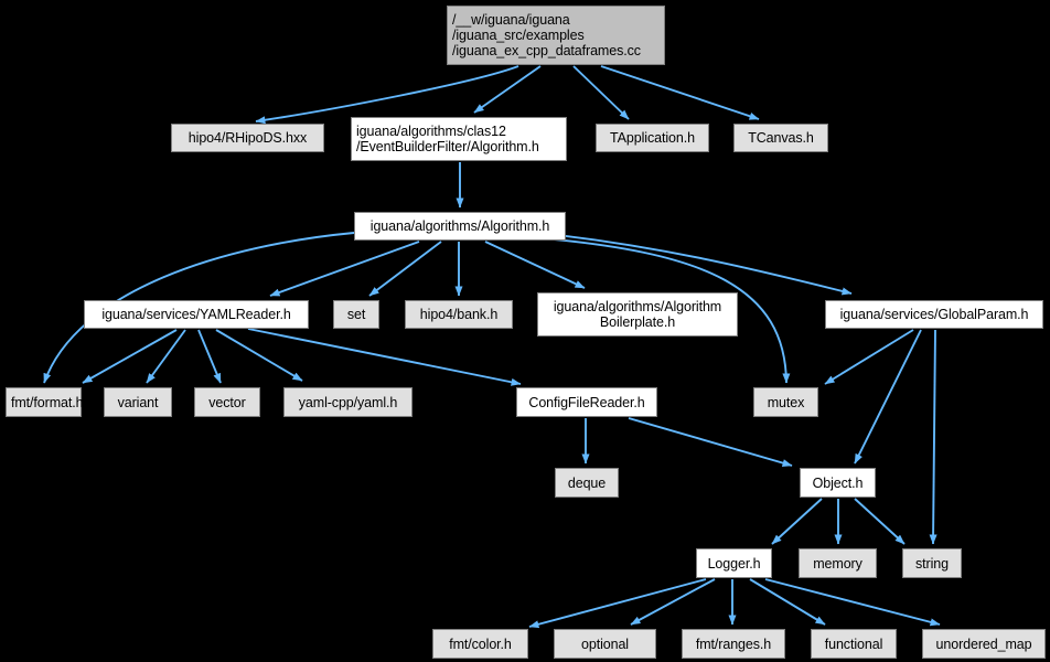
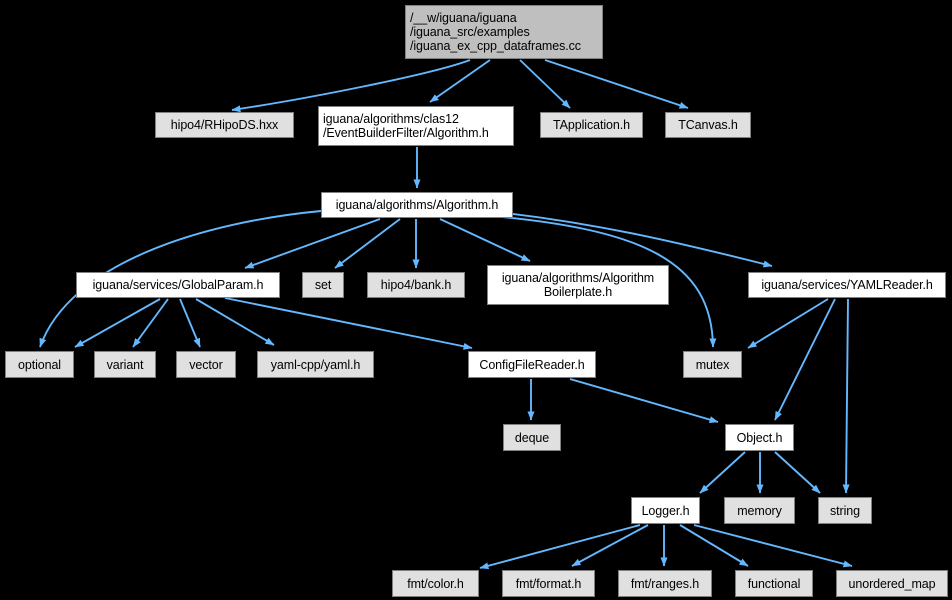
  /__w/iguana/iguana
  /iguana_src/examples
  /iguana_ex_cpp_dataframes.cc
  hipo4/RHipoDS.hxx
  iguana/algorithms/clas12
  /EventBuilderFilter/Algorithm.h
  TApplication.h
  TCanvas.h
  iguana/algorithms/Algorithm.h
- iguana/services/YAMLReader.h
+ iguana/services/GlobalParam.h
  set
  hipo4/bank.h
  iguana/algorithms/Algorithm
  Boilerplate.h
- iguana/services/GlobalParam.h
+ iguana/services/YAMLReader.h
- fmt/format.h
+ optional
  variant
  vector
  yaml-cpp/yaml.h
  ConfigFileReader.h
  mutex
  deque
  Object.h
  Logger.h
  memory
  string
  fmt/color.h
- optional
+ fmt/format.h
  fmt/ranges.h
  functional
  unordered_map
